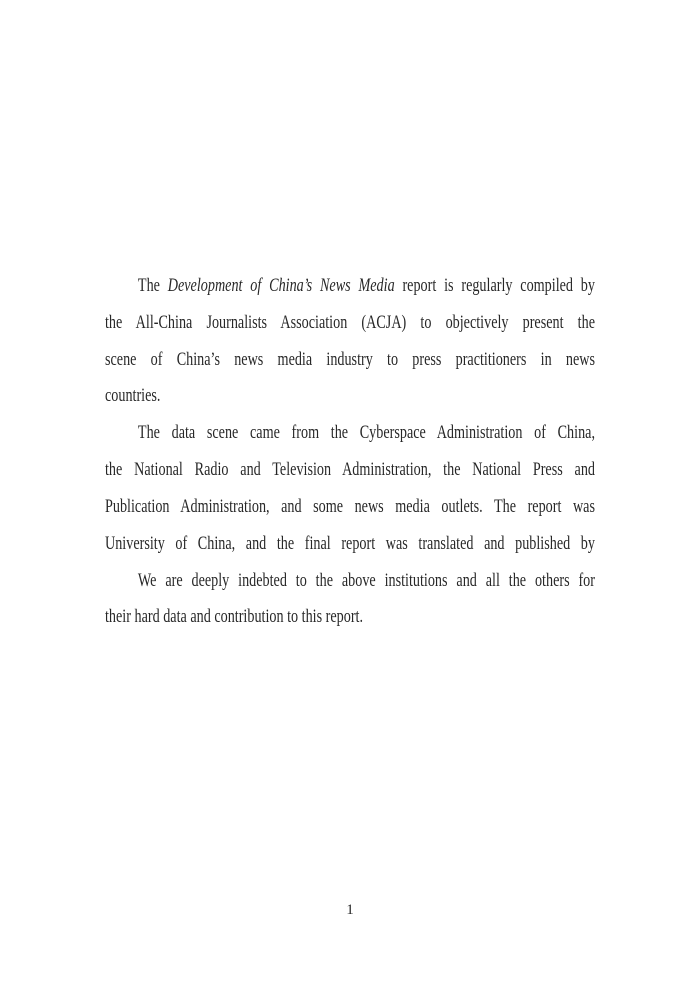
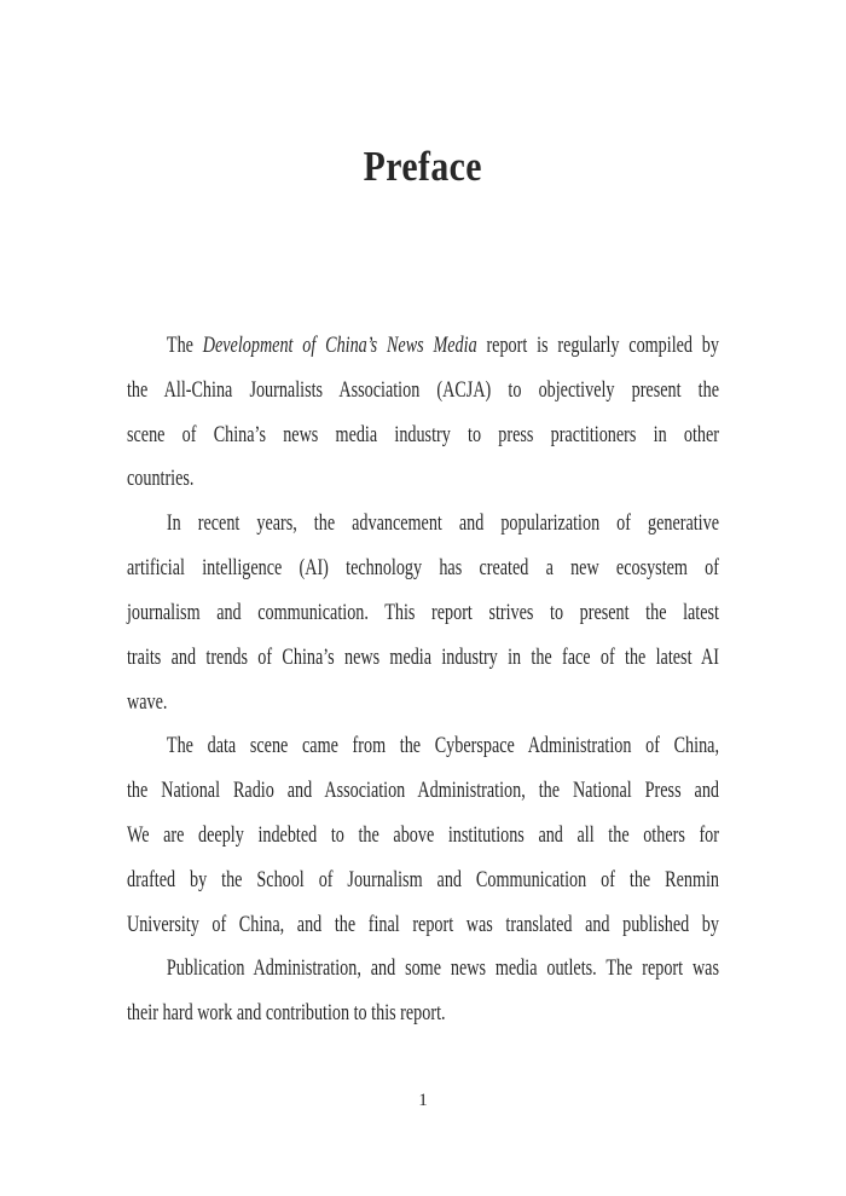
+ Preface
  The Development of China’s News Media report is regularly compiled by
  the All-China Journalists Association (ACJA) to objectively present the
- scene of China’s news media industry to press practitioners in news
+ scene of China’s news media industry to press practitioners in other
  countries.
+ In recent years, the advancement and popularization of generative
+ artificial intelligence (AI) technology has created a new ecosystem of
+ journalism and communication. This report strives to present the latest
+ traits and trends of China’s news media industry in the face of the latest AI
+ wave.
  The data scene came from the Cyberspace Administration of China,
- the National Radio and Television Administration, the National Press and
+ the National Radio and Association Administration, the National Press and
- Publication Administration, and some news media outlets. The report was
+ We are deeply indebted to the above institutions and all the others for
+ drafted by the School of Journalism and Communication of the Renmin
  University of China, and the final report was translated and published by
- We are deeply indebted to the above institutions and all the others for
+ Publication Administration, and some news media outlets. The report was
- their hard data and contribution to this report.
+ their hard work and contribution to this report.
  1
